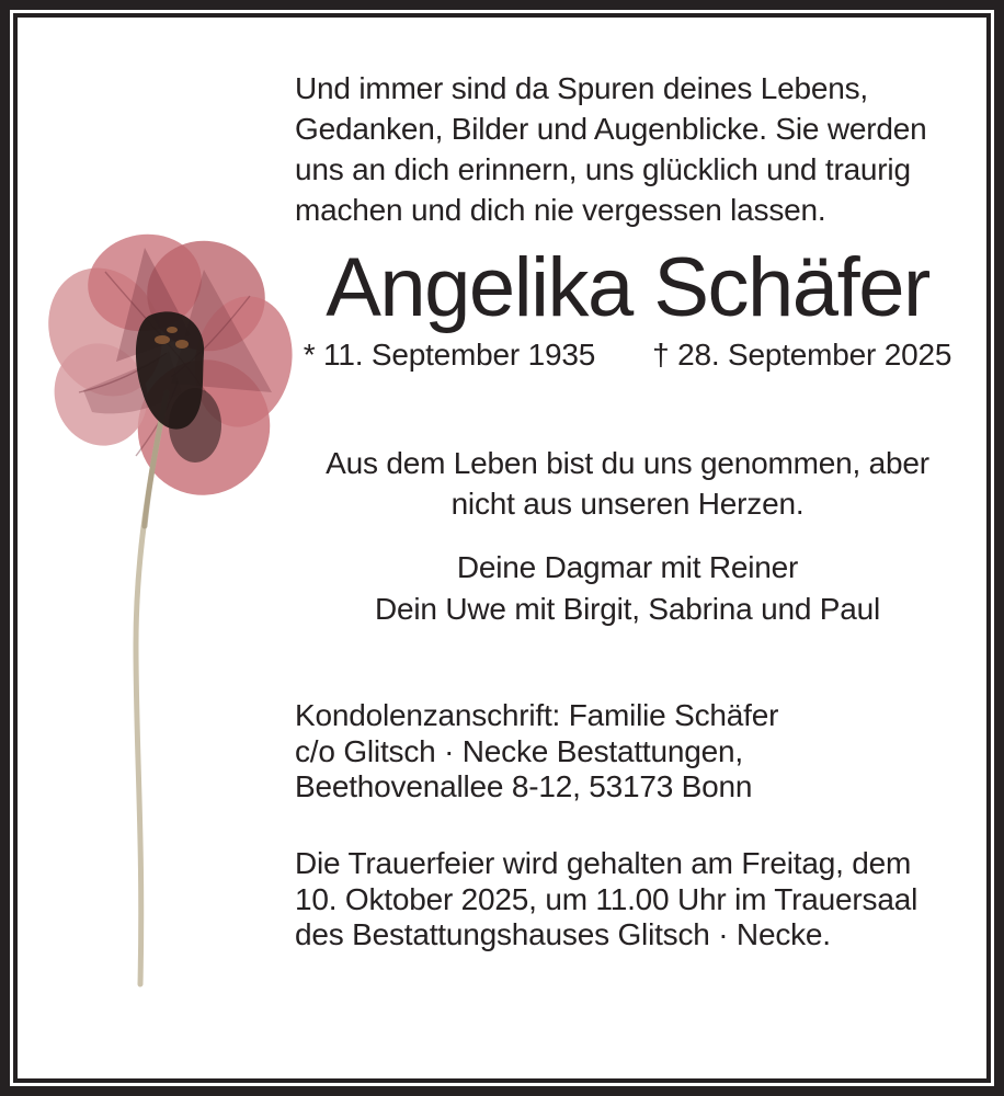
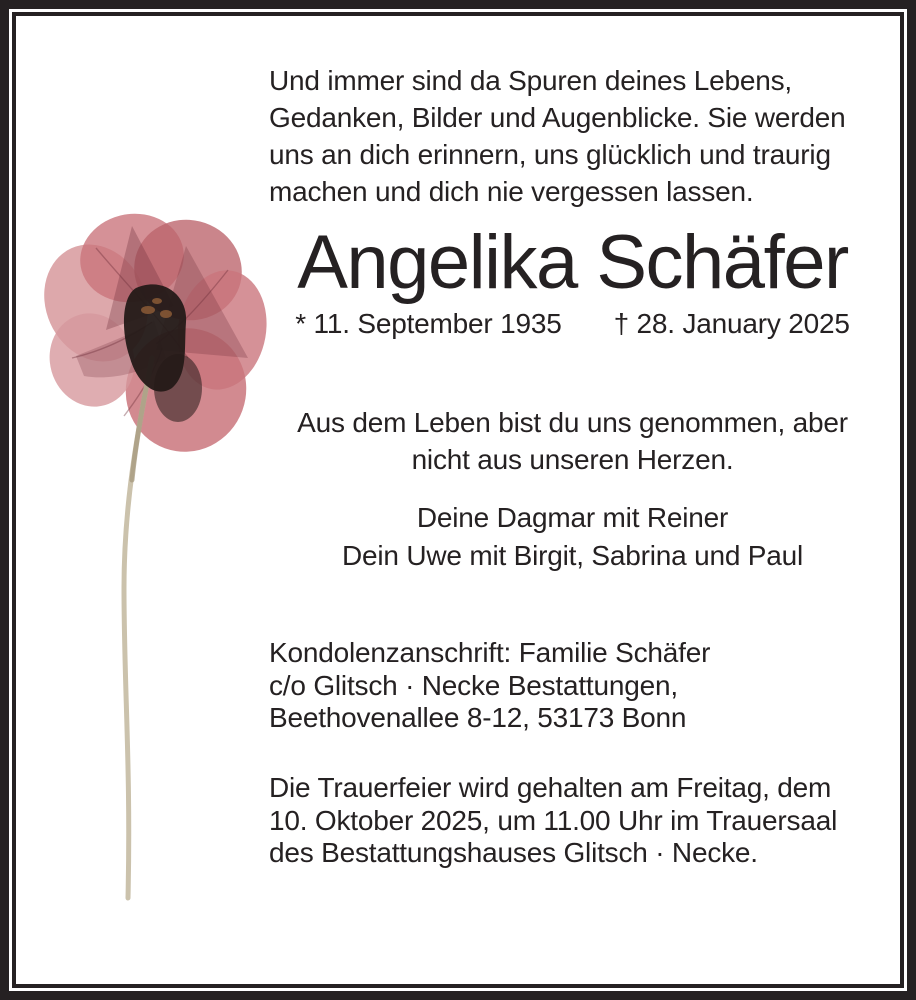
  Und immer sind da Spuren deines Lebens,
  Gedanken, Bilder und Augenblicke. Sie werden
  uns an dich erinnern, uns glücklich und traurig
  machen und dich nie vergessen lassen.
  Angelika Schäfer
  * 11. September 1935
- † 28. September 2025
+ † 28. January 2025
  Aus dem Leben bist du uns genommen, aber
  nicht aus unseren Herzen.
  Deine Dagmar mit Reiner
  Dein Uwe mit Birgit, Sabrina und Paul
  Kondolenzanschrift: Familie Schäfer
  c/o Glitsch · Necke Bestattungen,
  Beethovenallee 8-12, 53173 Bonn
  Die Trauerfeier wird gehalten am Freitag, dem
  10. Oktober 2025, um 11.00 Uhr im Trauersaal
  des Bestattungshauses Glitsch · Necke.
